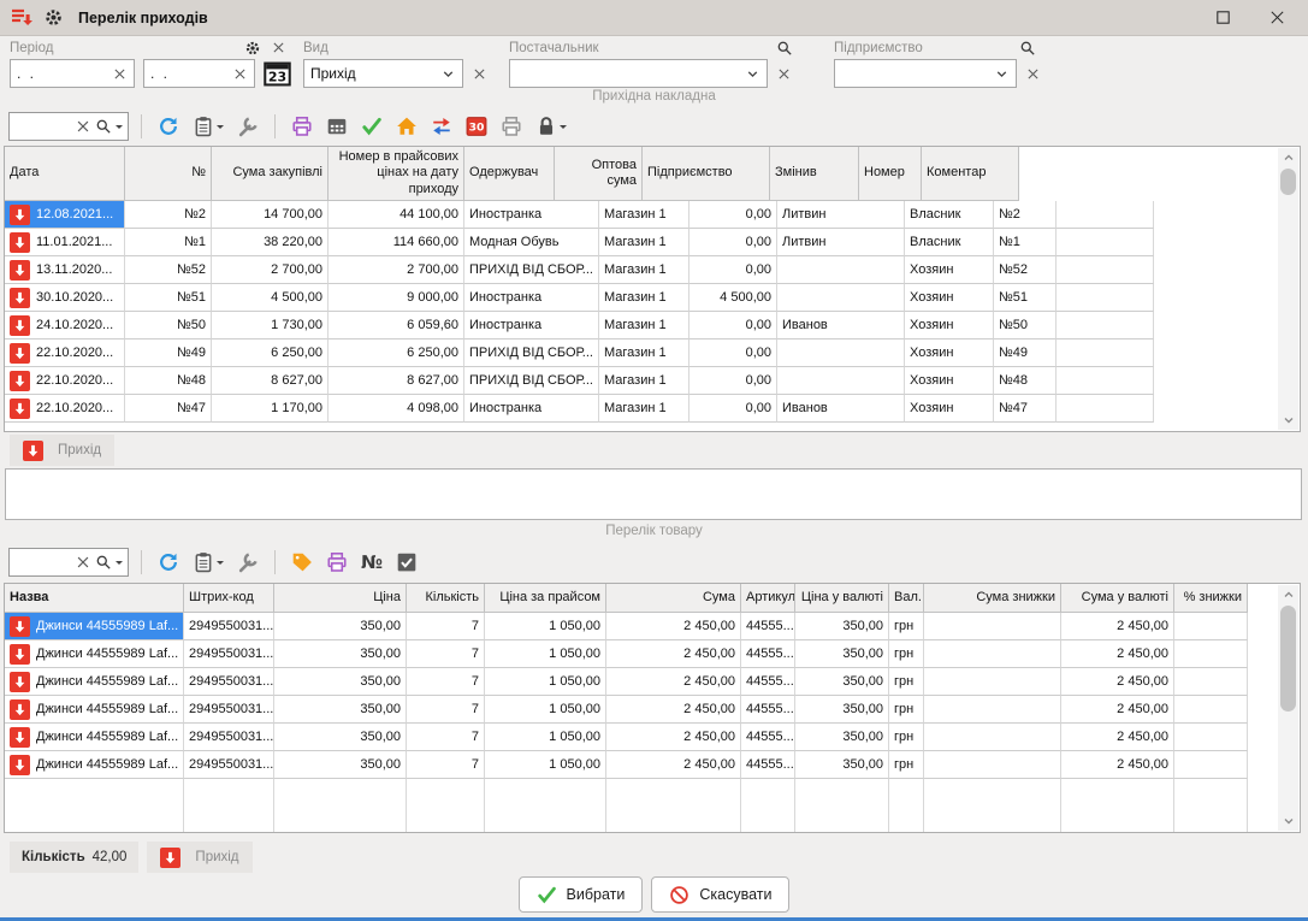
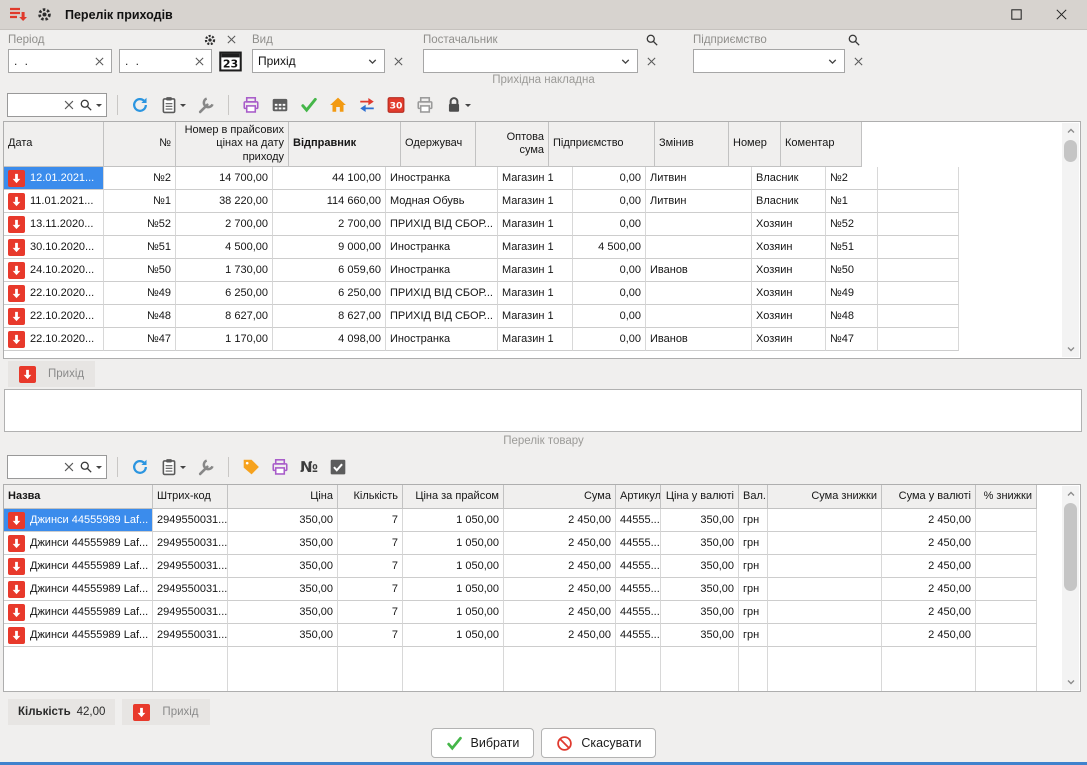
  Перелік приходів
  Період
  . .
  . .
  23
  Вид
  Прихід
  Постачальник
  Підприємство
  Прихідна накладна
  30
  Дата
  №
- Сума закупівлі
  Номер в прайсових цінах на дату приходу
+ Відправник
  Одержувач
  Оптова сума
  Підприємство
  Змінив
  Номер
  Коментар
- 12.08.2021...
+ 12.01.2021...
  №2
  14 700,00
  44 100,00
  Иностранка
  Магазин 1
  0,00
  Литвин
  Власник
  №2
  11.01.2021...
  №1
  38 220,00
  114 660,00
  Модная Обувь
  Магазин 1
  0,00
  Литвин
  Власник
  №1
  13.11.2020...
  №52
  2 700,00
  2 700,00
  ПРИХІД ВІД СБОР...
  Магазин 1
  0,00
  Хозяин
  №52
  30.10.2020...
  №51
  4 500,00
  9 000,00
  Иностранка
  Магазин 1
  4 500,00
  Хозяин
  №51
  24.10.2020...
  №50
  1 730,00
  6 059,60
  Иностранка
  Магазин 1
  0,00
  Иванов
  Хозяин
  №50
  22.10.2020...
  №49
  6 250,00
  6 250,00
  ПРИХІД ВІД СБОР...
  Магазин 1
  0,00
  Хозяин
  №49
  22.10.2020...
  №48
  8 627,00
  8 627,00
  ПРИХІД ВІД СБОР...
  Магазин 1
  0,00
  Хозяин
  №48
  22.10.2020...
  №47
  1 170,00
  4 098,00
  Иностранка
  Магазин 1
  0,00
  Иванов
  Хозяин
  №47
  Прихід
  Перелік товару
  №
  Назва
  Штрих-код
  Ціна
  Кількість
  Ціна за прайсом
  Сума
  Артикул
  Ціна у валюті
  Вал.
  Сума знижки
  Сума у валюті
  % знижки
  Джинси 44555989 Laf...
  2949550031...
  350,00
  7
  1 050,00
  2 450,00
  44555...
  350,00
  грн
  2 450,00
  Джинси 44555989 Laf...
  2949550031...
  350,00
  7
  1 050,00
  2 450,00
  44555...
  350,00
  грн
  2 450,00
  Джинси 44555989 Laf...
  2949550031...
  350,00
  7
  1 050,00
  2 450,00
  44555...
  350,00
  грн
  2 450,00
  Джинси 44555989 Laf...
  2949550031...
  350,00
  7
  1 050,00
  2 450,00
  44555...
  350,00
  грн
  2 450,00
  Джинси 44555989 Laf...
  2949550031...
  350,00
  7
  1 050,00
  2 450,00
  44555...
  350,00
  грн
  2 450,00
  Джинси 44555989 Laf...
  2949550031...
  350,00
  7
  1 050,00
  2 450,00
  44555...
  350,00
  грн
  2 450,00
  Кількість
  42,00
  Прихід
  Вибрати
  Скасувати
